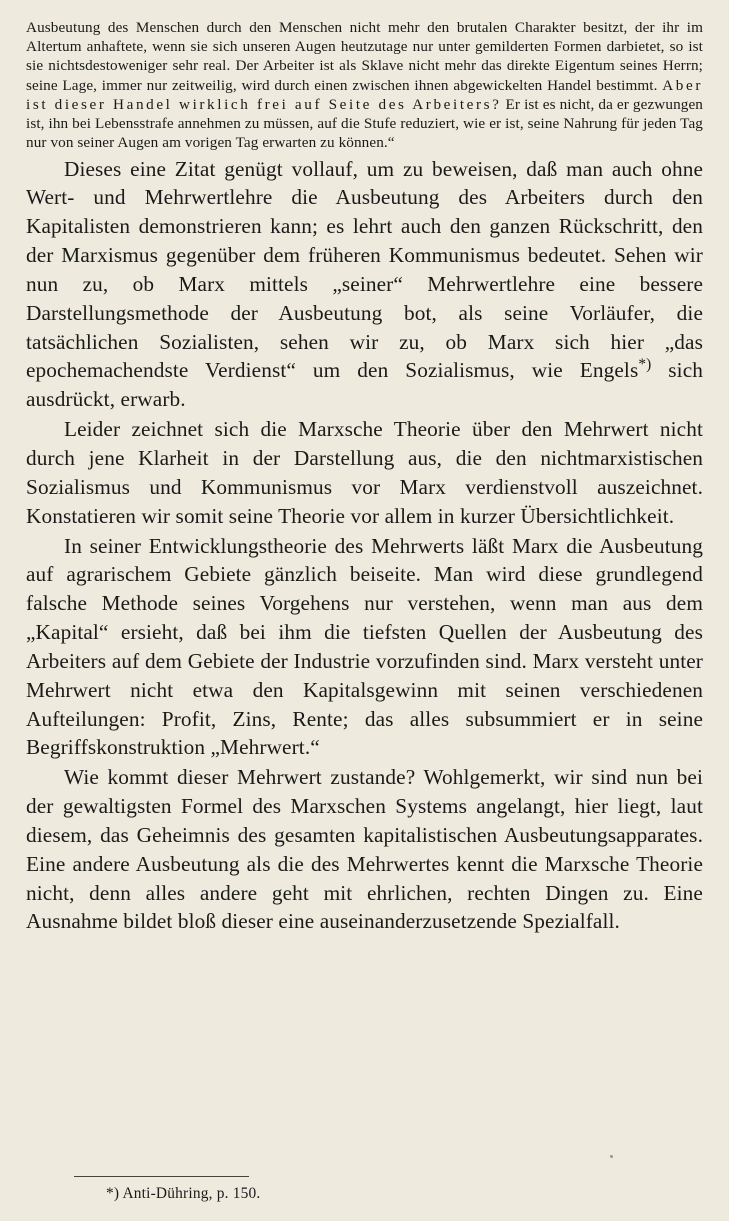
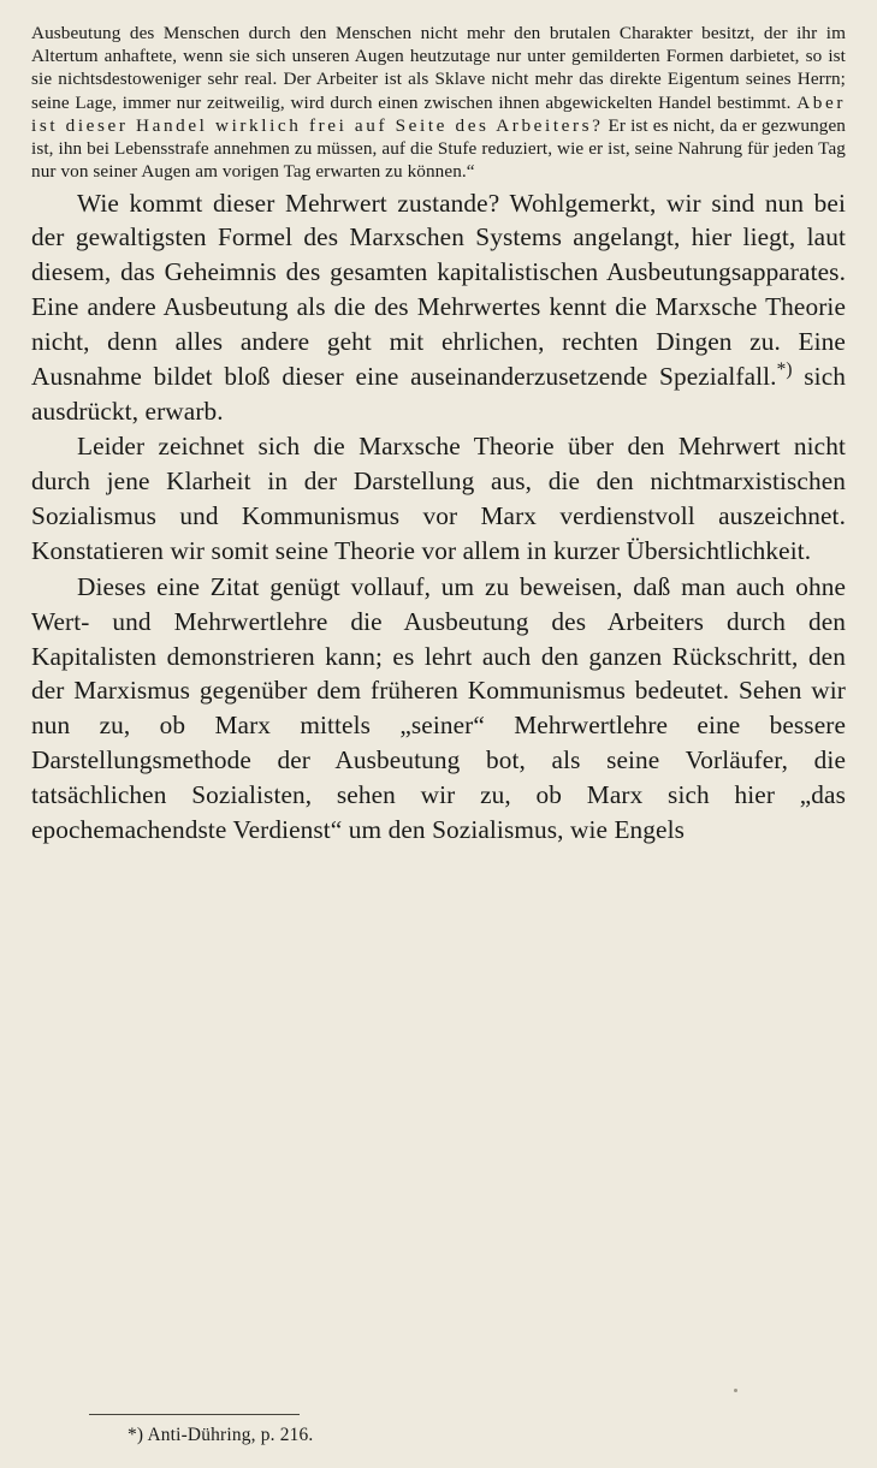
  Ausbeutung des Menschen durch den Menschen nicht mehr den brutalen Charakter besitzt, der ihr im Altertum anhaftete, wenn sie sich unseren Augen heutzutage nur unter gemilderten Formen darbietet, so ist sie nichtsdestoweniger sehr real. Der Arbeiter ist als Sklave nicht mehr das direkte Eigentum seines Herrn; seine Lage, immer nur zeitweilig, wird durch einen zwischen ihnen abgewickelten Handel bestimmt. Aber ist dieser Handel wirklich frei auf Seite des Arbeiters? Er ist es nicht, da er gezwungen ist, ihn bei Lebensstrafe annehmen zu müssen, auf die Stufe reduziert, wie er ist, seine Nahrung für jeden Tag nur von seiner Augen am vorigen Tag erwarten zu können.“
- Dieses eine Zitat genügt vollauf, um zu beweisen, daß man auch ohne Wert- und Mehrwertlehre die Ausbeutung des Arbeiters durch den Kapitalisten demonstrieren kann; es lehrt auch den ganzen Rückschritt, den der Marxismus gegenüber dem früheren Kommunismus bedeutet. Sehen wir nun zu, ob Marx mittels „seiner“ Mehrwertlehre eine bessere Darstellungsmethode der Ausbeutung bot, als seine Vorläufer, die tatsächlichen Sozialisten, sehen wir zu, ob Marx sich hier „das epochemachendste Verdienst“ um den Sozialismus, wie Engels*) sich ausdrückt, erwarb.
+ Wie kommt dieser Mehrwert zustande? Wohlgemerkt, wir sind nun bei der gewaltigsten Formel des Marxschen Systems angelangt, hier liegt, laut diesem, das Geheimnis des gesamten kapitalistischen Ausbeutungsapparates. Eine andere Ausbeutung als die des Mehrwertes kennt die Marxsche Theorie nicht, denn alles andere geht mit ehrlichen, rechten Dingen zu. Eine Ausnahme bildet bloß dieser eine auseinanderzusetzende Spezialfall.*) sich ausdrückt, erwarb.
  Leider zeichnet sich die Marxsche Theorie über den Mehrwert nicht durch jene Klarheit in der Darstellung aus, die den nichtmarxistischen Sozialismus und Kommunismus vor Marx verdienstvoll auszeichnet. Konstatieren wir somit seine Theorie vor allem in kurzer Übersichtlichkeit.
- In seiner Entwicklungstheorie des Mehrwerts läßt Marx die Ausbeutung auf agrarischem Gebiete gänzlich beiseite. Man wird diese grundlegend falsche Methode seines Vorgehens nur verstehen, wenn man aus dem „Kapital“ ersieht, daß bei ihm die tiefsten Quellen der Ausbeutung des Arbeiters auf dem Gebiete der Industrie vorzufinden sind. Marx versteht unter Mehrwert nicht etwa den Kapitalsgewinn mit seinen verschiedenen Aufteilungen: Profit, Zins, Rente; das alles subsummiert er in seine Begriffskonstruktion „Mehrwert.“
- Wie kommt dieser Mehrwert zustande? Wohlgemerkt, wir sind nun bei der gewaltigsten Formel des Marxschen Systems angelangt, hier liegt, laut diesem, das Geheimnis des gesamten kapitalistischen Ausbeutungsapparates. Eine andere Ausbeutung als die des Mehrwertes kennt die Marxsche Theorie nicht, denn alles andere geht mit ehrlichen, rechten Dingen zu. Eine Ausnahme bildet bloß dieser eine auseinanderzusetzende Spezialfall.
+ Dieses eine Zitat genügt vollauf, um zu beweisen, daß man auch ohne Wert- und Mehrwertlehre die Ausbeutung des Arbeiters durch den Kapitalisten demonstrieren kann; es lehrt auch den ganzen Rückschritt, den der Marxismus gegenüber dem früheren Kommunismus bedeutet. Sehen wir nun zu, ob Marx mittels „seiner“ Mehrwertlehre eine bessere Darstellungsmethode der Ausbeutung bot, als seine Vorläufer, die tatsächlichen Sozialisten, sehen wir zu, ob Marx sich hier „das epochemachendste Verdienst“ um den Sozialismus, wie Engels
- *) Anti-Dühring, p. 150.
+ *) Anti-Dühring, p. 216.
